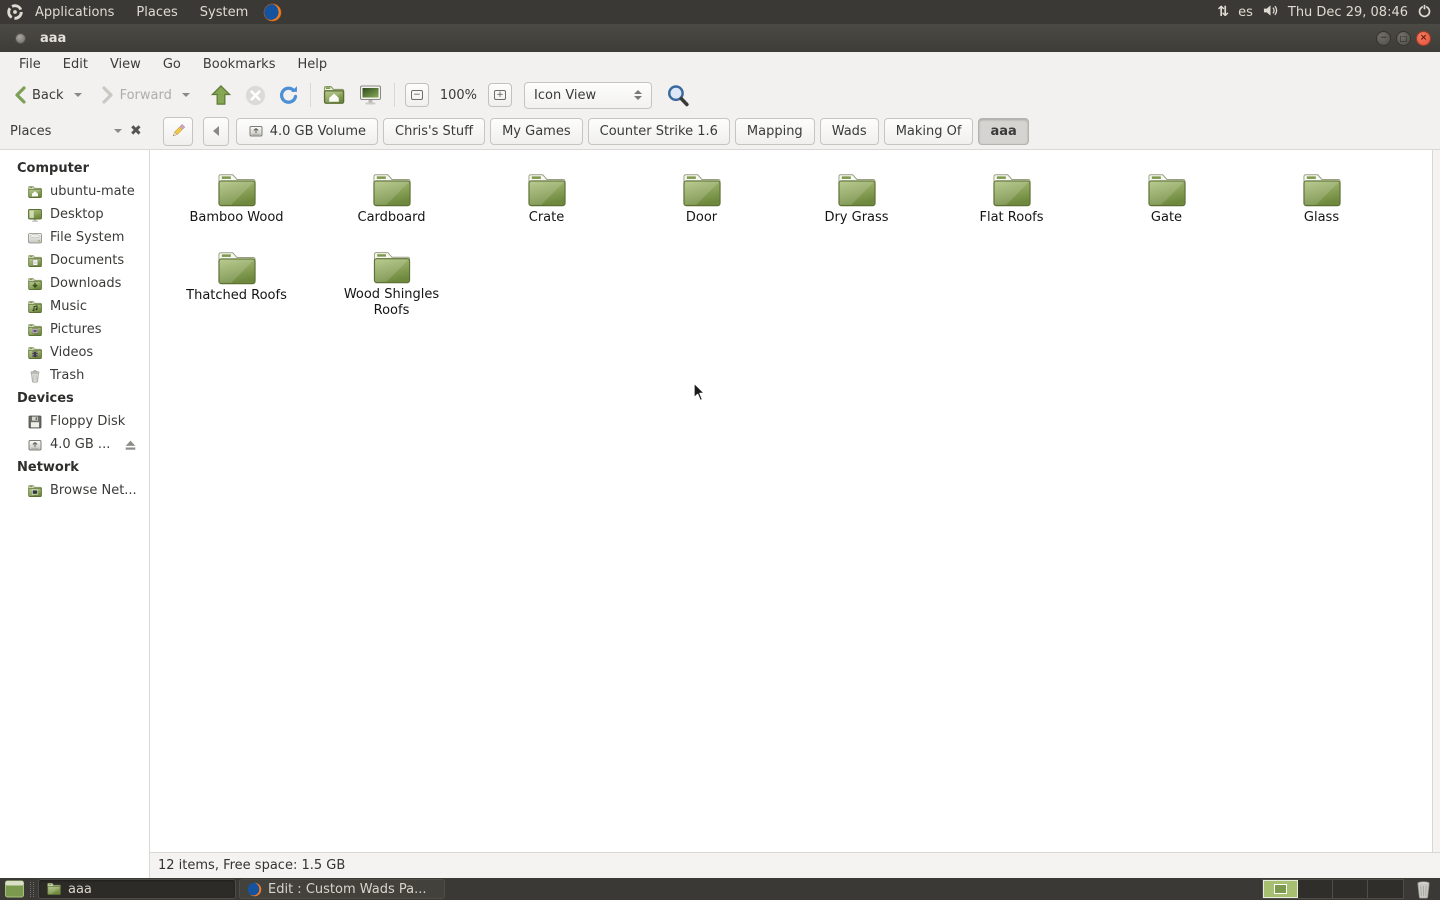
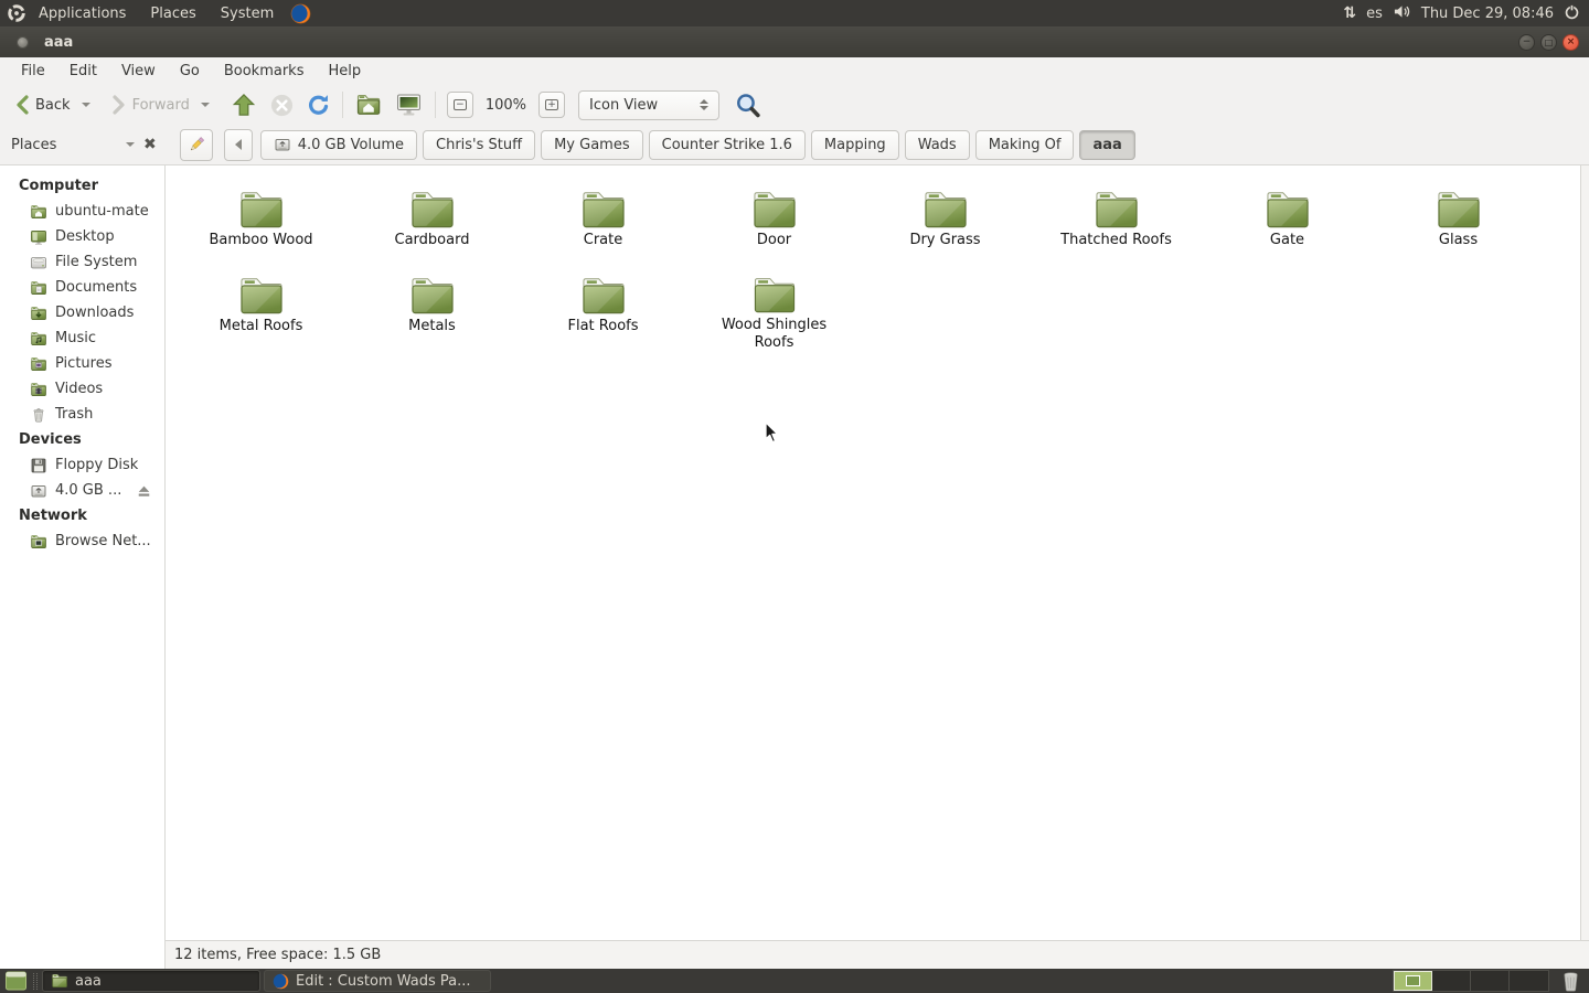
  Applications
  Places
  System
  ⇅
  es
  Thu Dec 29, 08:46
  aaa
  −
  □
  ×
  File
  Edit
  View
  Go
  Bookmarks
  Help
  Back
  Forward
  −
  100%
  +
  Icon View
  Places
  ✖
  4.0 GB Volume
  Chris's Stuff
  My Games
  Counter Strike 1.6
  Mapping
  Wads
  Making Of
  aaa
  Computer
  ubuntu-mate
  Desktop
  File System
  Documents
  Downloads
  Music
  Pictures
  Videos
  Trash
  Devices
  Floppy Disk
  4.0 GB ...
  Network
  Browse Net...
  Bamboo Wood
  Cardboard
  Crate
  Door
  Dry Grass
- Flat Roofs
+ Thatched Roofs
  Gate
  Glass
+ Metal Roofs
+ Metals
- Thatched Roofs
+ Flat Roofs
  Wood Shingles Roofs
  12 items, Free space: 1.5 GB
  aaa
  Edit : Custom Wads Pa...
